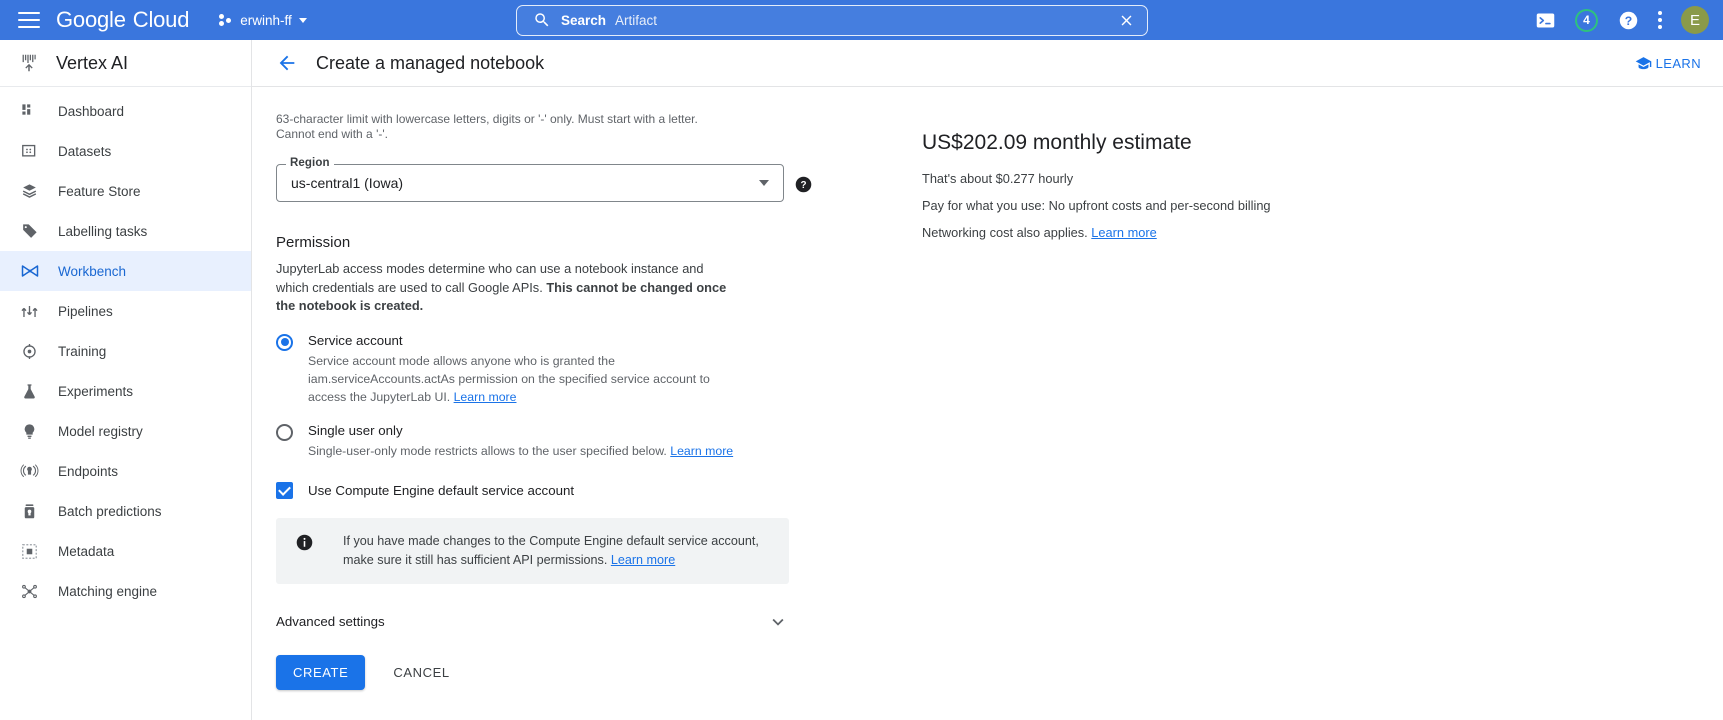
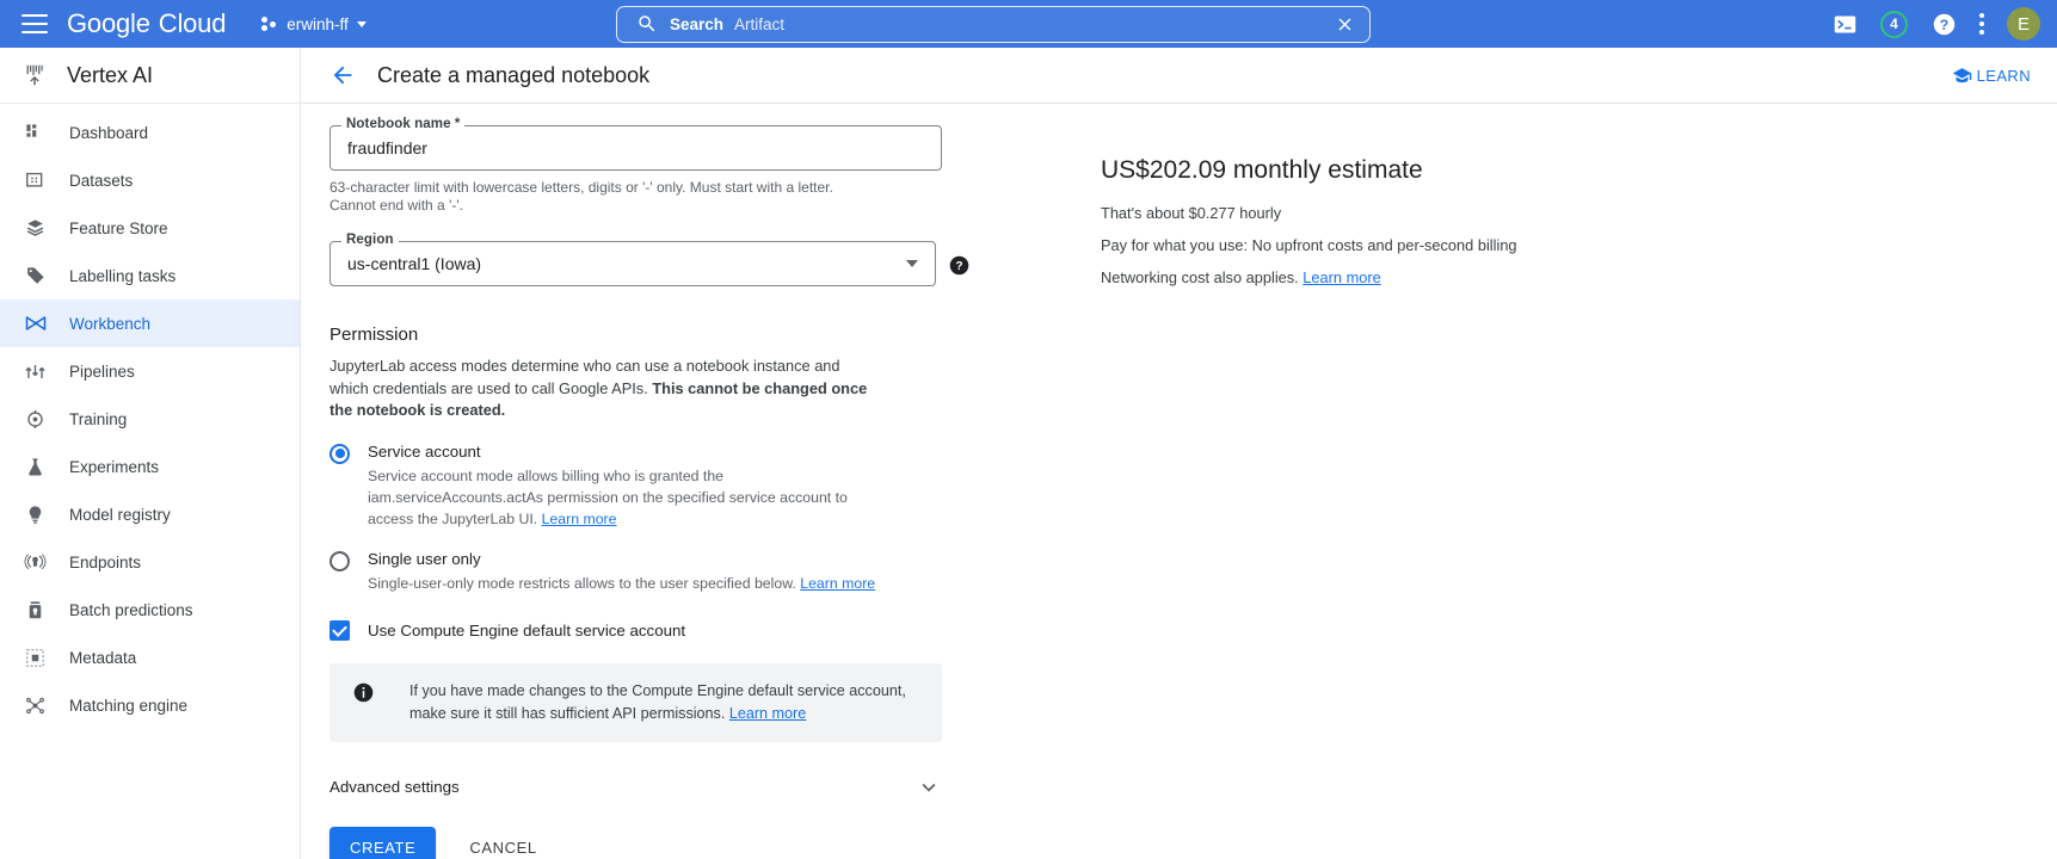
  Google Cloud
  erwinh-ff
  Search
  Artifact
  4
  ?
  E
  Vertex AI
  Dashboard
  Datasets
  Feature Store
  Labelling tasks
  Workbench
  Pipelines
  Training
  Experiments
  Model registry
  Endpoints
  Batch predictions
  Metadata
  Matching engine
  Create a managed notebook
  LEARN
+ Notebook name *
+ fraudfinder
  63-character limit with lowercase letters, digits or '-' only. Must start with a letter. Cannot end with a '-'.
  Region
  us-central1 (Iowa)
  ?
  Permission
  JupyterLab access modes determine who can use a notebook instance and which credentials are used to call Google APIs. This cannot be changed once the notebook is created.
  Service account
- Service account mode allows anyone who is granted the iam.serviceAccounts.actAs permission on the specified service account to access the JupyterLab UI. Learn more
+ Service account mode allows billing who is granted the iam.serviceAccounts.actAs permission on the specified service account to access the JupyterLab UI. Learn more
  Single user only
  Single-user-only mode restricts allows to the user specified below. Learn more
  Use Compute Engine default service account
  If you have made changes to the Compute Engine default service account, make sure it still has sufficient API permissions. Learn more
  Advanced settings
  CREATE
  CANCEL
  US$202.09 monthly estimate
  That's about $0.277 hourly
  Pay for what you use: No upfront costs and per-second billing
  Networking cost also applies. Learn more
